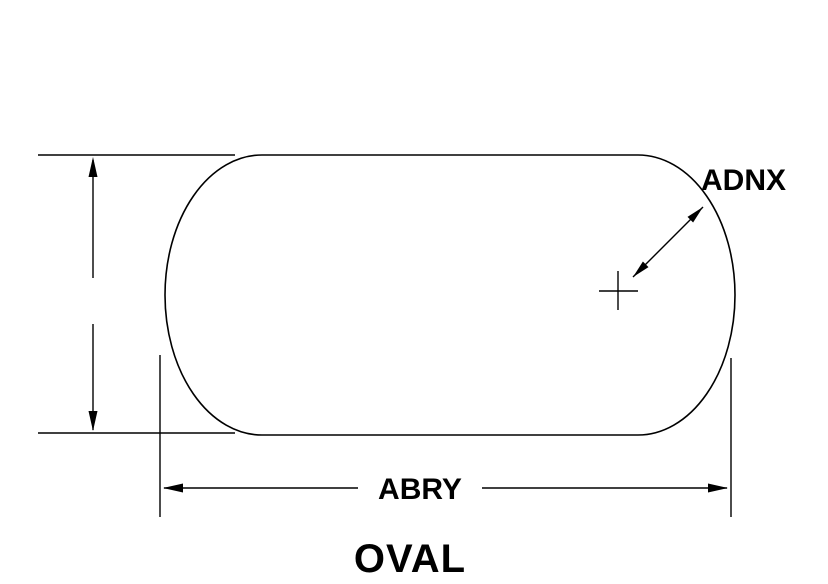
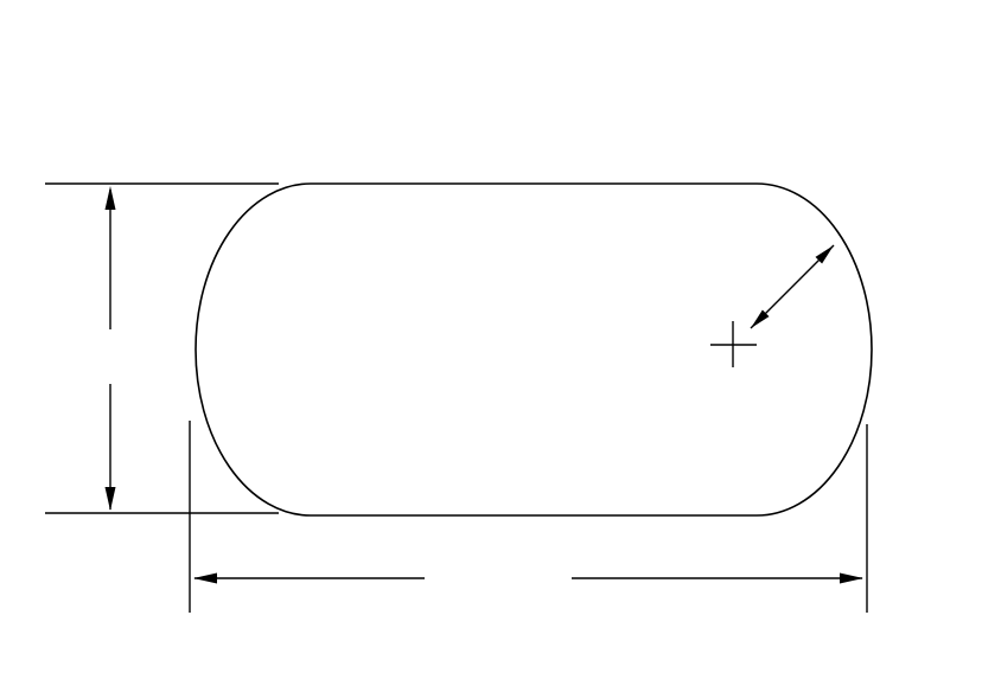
- ABRY
- ADNX
- OVAL
